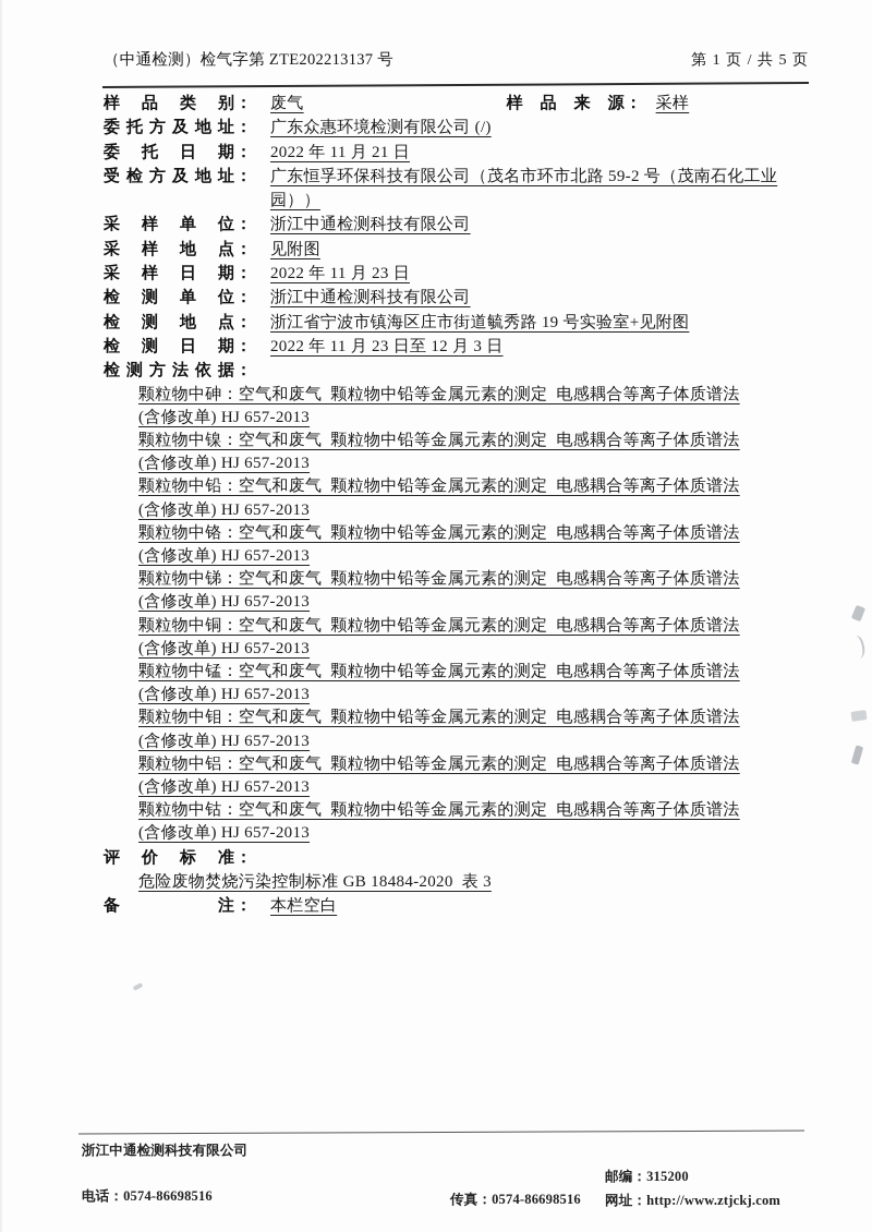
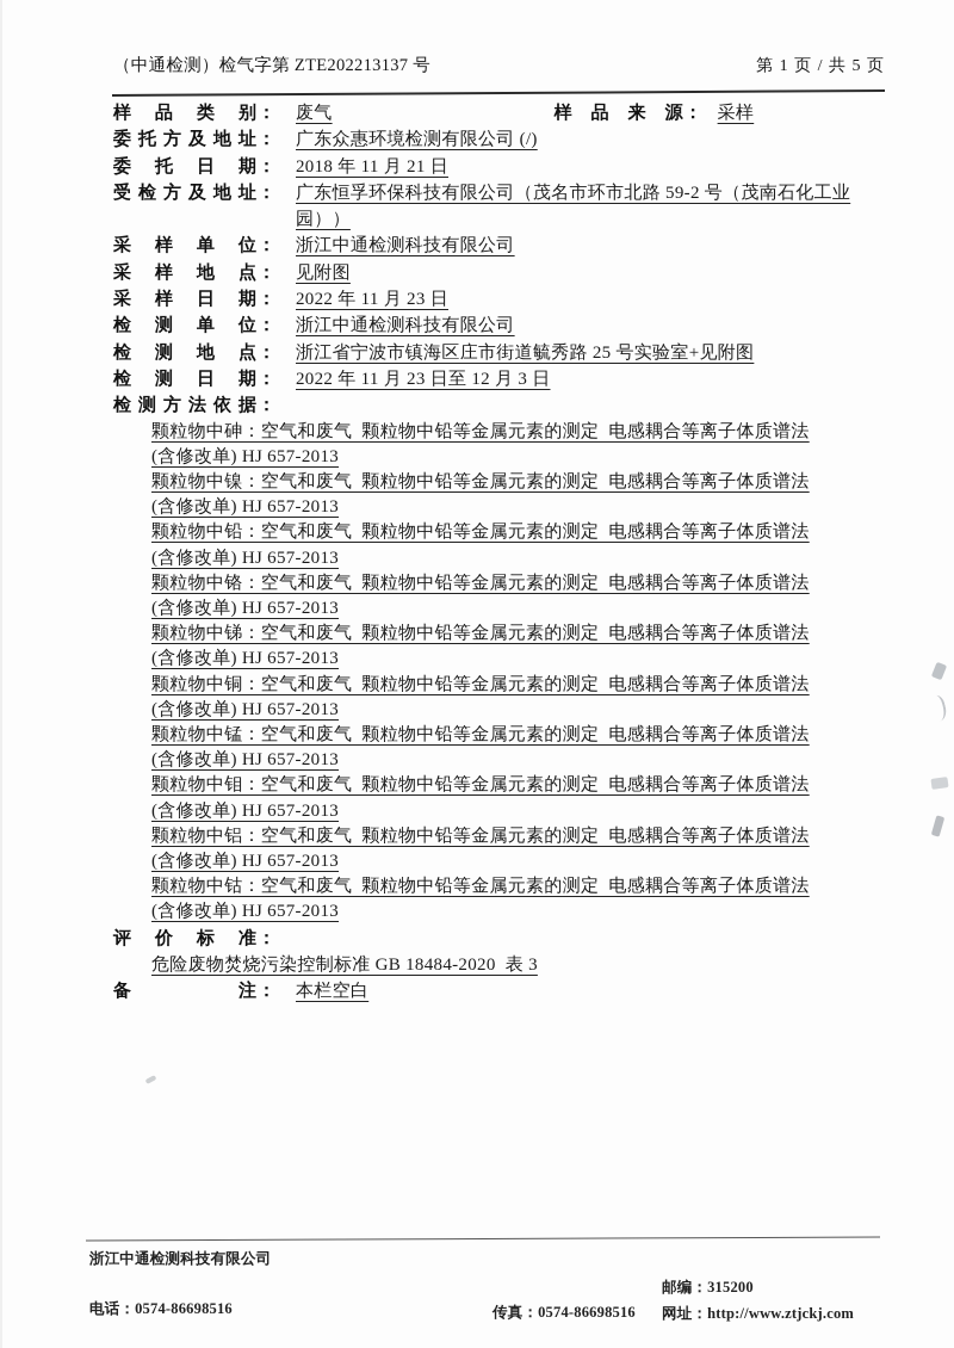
  （中通检测）检气字第 ZTE202213137 号
  第 1 页 / 共 5 页
  样品类别： 废气 样品来源： 采样
  委托方及地址： 广东众惠环境检测有限公司 (/)
- 委托日期： 2022 年 11 月 21 日
+ 委托日期： 2018 年 11 月 21 日
  受检方及地址： 广东恒孚环保科技有限公司（茂名市环市北路 59-2 号（茂南石化工业园））
  采样单位： 浙江中通检测科技有限公司
  采样地点： 见附图
  采样日期： 2022 年 11 月 23 日
  检测单位： 浙江中通检测科技有限公司
- 检测地点： 浙江省宁波市镇海区庄市街道毓秀路 19 号实验室+见附图
+ 检测地点： 浙江省宁波市镇海区庄市街道毓秀路 25 号实验室+见附图
  检测日期： 2022 年 11 月 23 日至 12 月 3 日
  检测方法依据：
  颗粒物中砷：空气和废气 颗粒物中铅等金属元素的测定 电感耦合等离子体质谱法
  (含修改单) HJ 657-2013
  颗粒物中镍：空气和废气 颗粒物中铅等金属元素的测定 电感耦合等离子体质谱法
  (含修改单) HJ 657-2013
  颗粒物中铅：空气和废气 颗粒物中铅等金属元素的测定 电感耦合等离子体质谱法
  (含修改单) HJ 657-2013
  颗粒物中铬：空气和废气 颗粒物中铅等金属元素的测定 电感耦合等离子体质谱法
  (含修改单) HJ 657-2013
  颗粒物中锑：空气和废气 颗粒物中铅等金属元素的测定 电感耦合等离子体质谱法
  (含修改单) HJ 657-2013
  颗粒物中铜：空气和废气 颗粒物中铅等金属元素的测定 电感耦合等离子体质谱法
  (含修改单) HJ 657-2013
  颗粒物中锰：空气和废气 颗粒物中铅等金属元素的测定 电感耦合等离子体质谱法
  (含修改单) HJ 657-2013
  颗粒物中钼：空气和废气 颗粒物中铅等金属元素的测定 电感耦合等离子体质谱法
  (含修改单) HJ 657-2013
  颗粒物中铝：空气和废气 颗粒物中铅等金属元素的测定 电感耦合等离子体质谱法
  (含修改单) HJ 657-2013
  颗粒物中钴：空气和废气 颗粒物中铅等金属元素的测定 电感耦合等离子体质谱法
  (含修改单) HJ 657-2013
  评价标准：
  危险废物焚烧污染控制标准 GB 18484-2020 表 3
  备注： 本栏空白
  浙江中通检测科技有限公司
  邮编：315200
  电话：0574-86698516
  传真：0574-86698516
  网址：http://www.ztjckj.com
